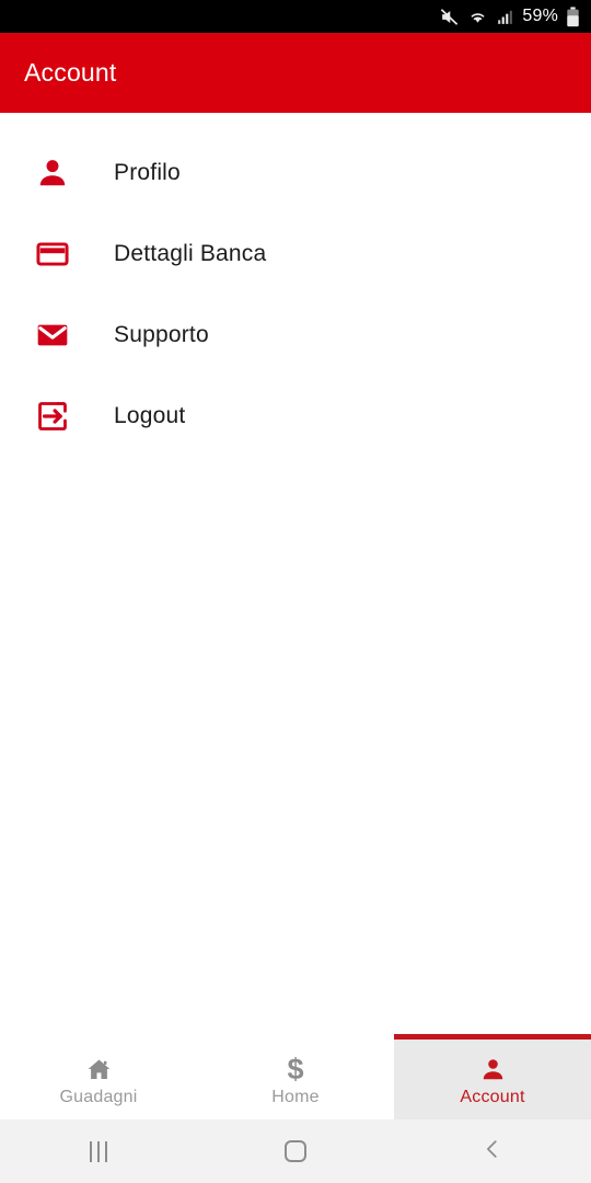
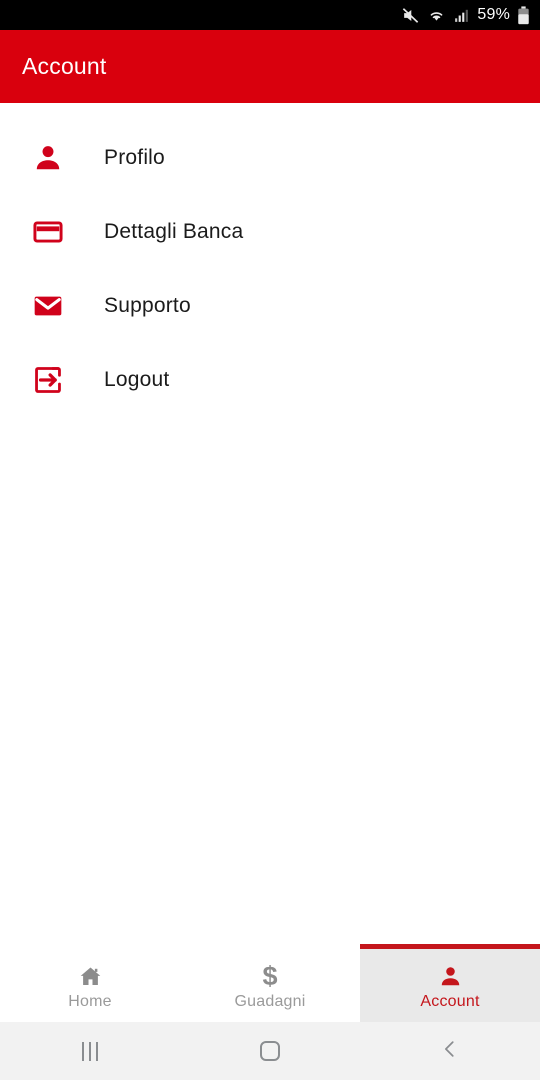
  59%
  Account
  Profilo
  Dettagli Banca
  Supporto
  Logout
- Guadagni
+ Home
  $
- Home
+ Guadagni
  Account
